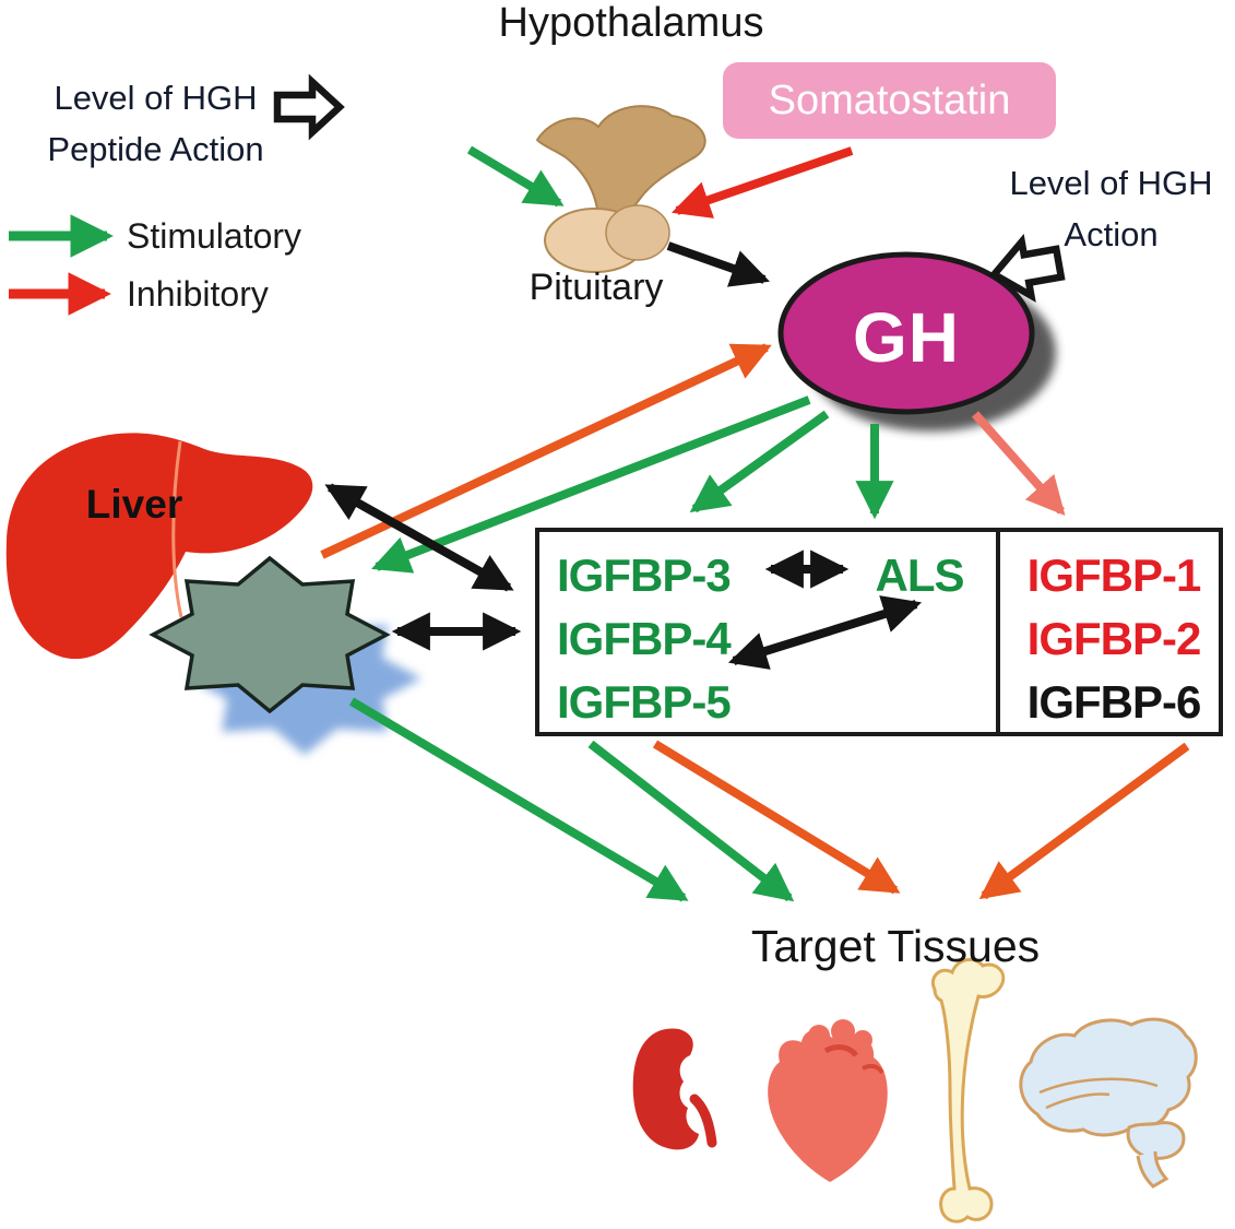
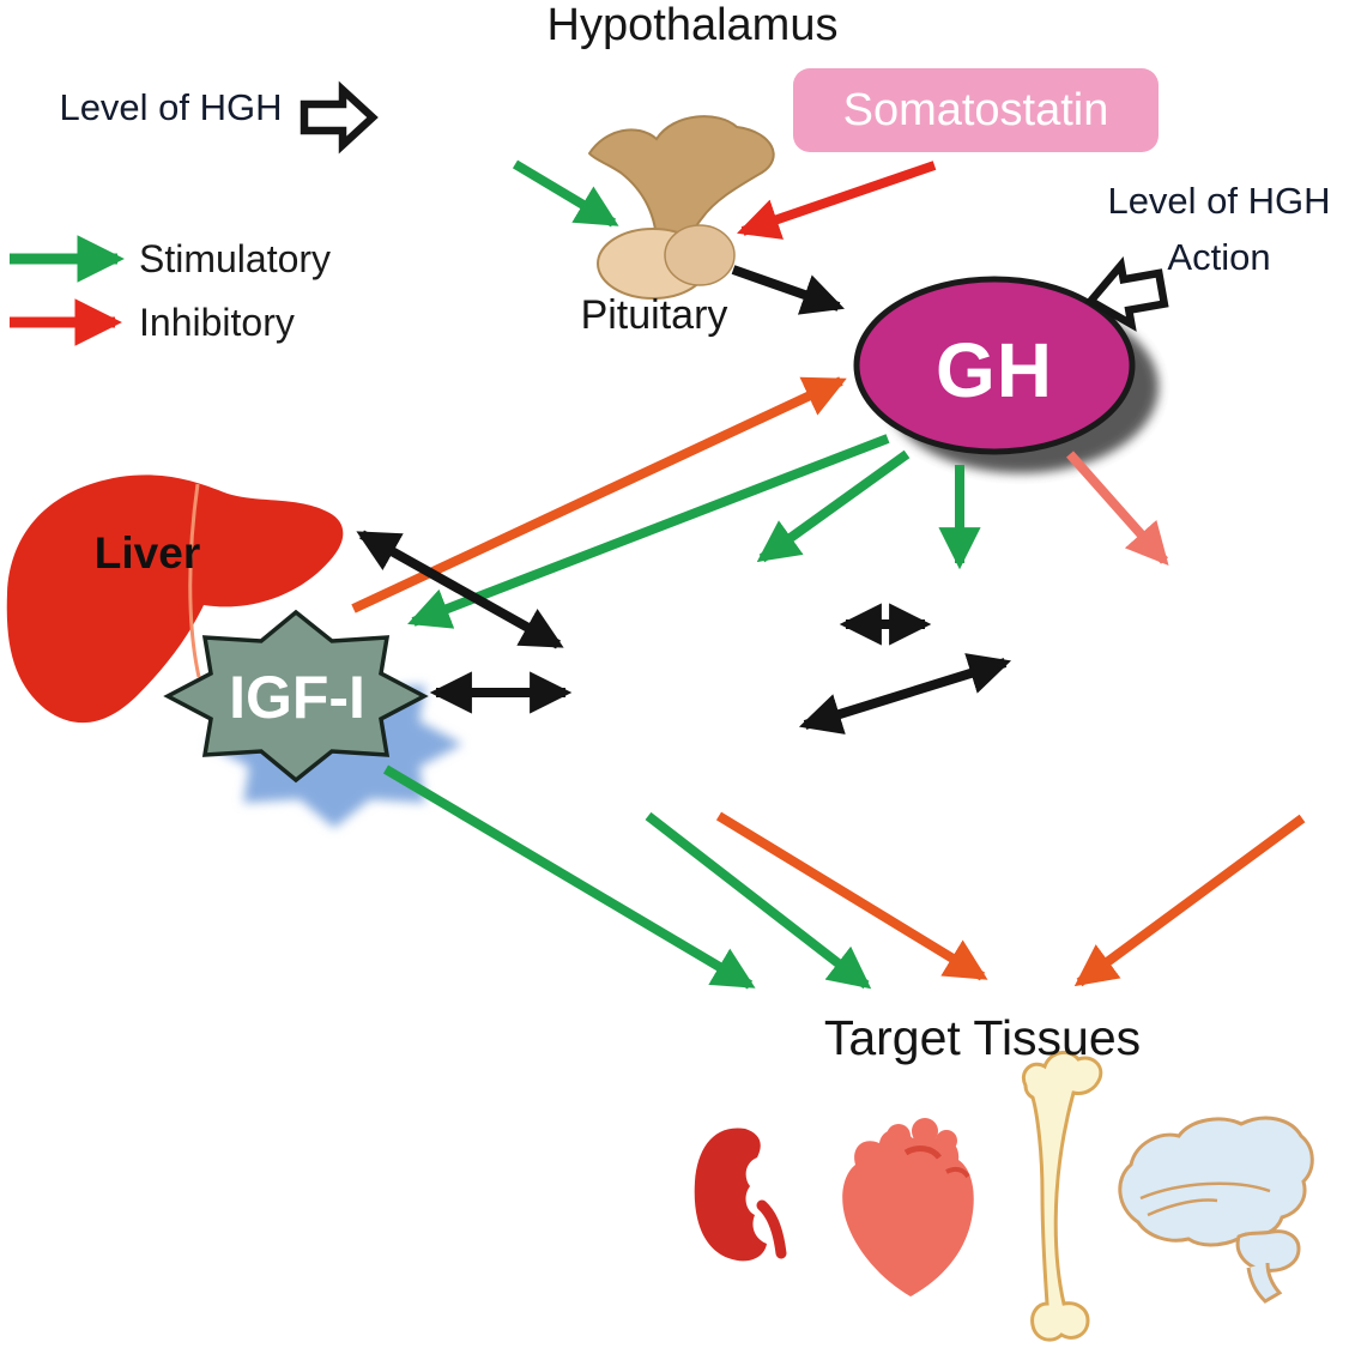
  Somatostatin
- IGFBP-3
- IGFBP-4
- IGFBP-5
- ALS
- IGFBP-1
- IGFBP-2
- IGFBP-6
  Hypothalamus
  Level of HGH
- Peptide Action
  Stimulatory
  Inhibitory
  Pituitary
  Level of HGH
  Action
  GH
  Liver
+ IGF-I
  Target Tissues
